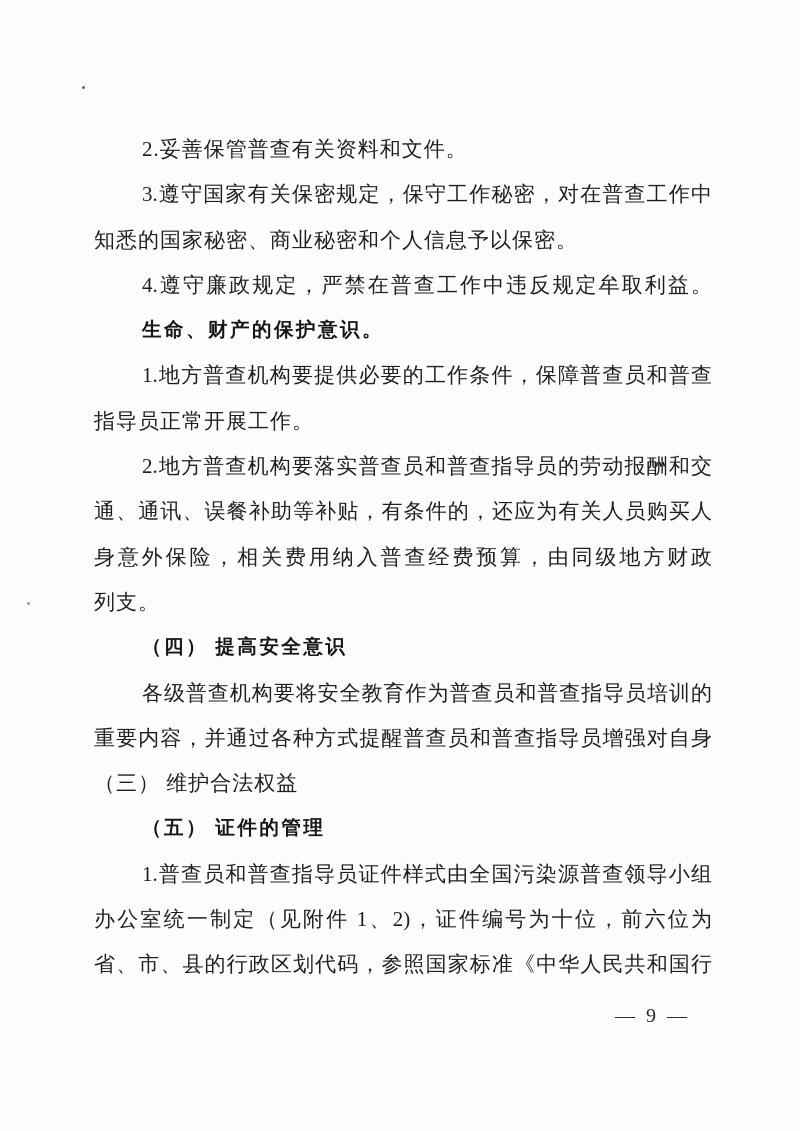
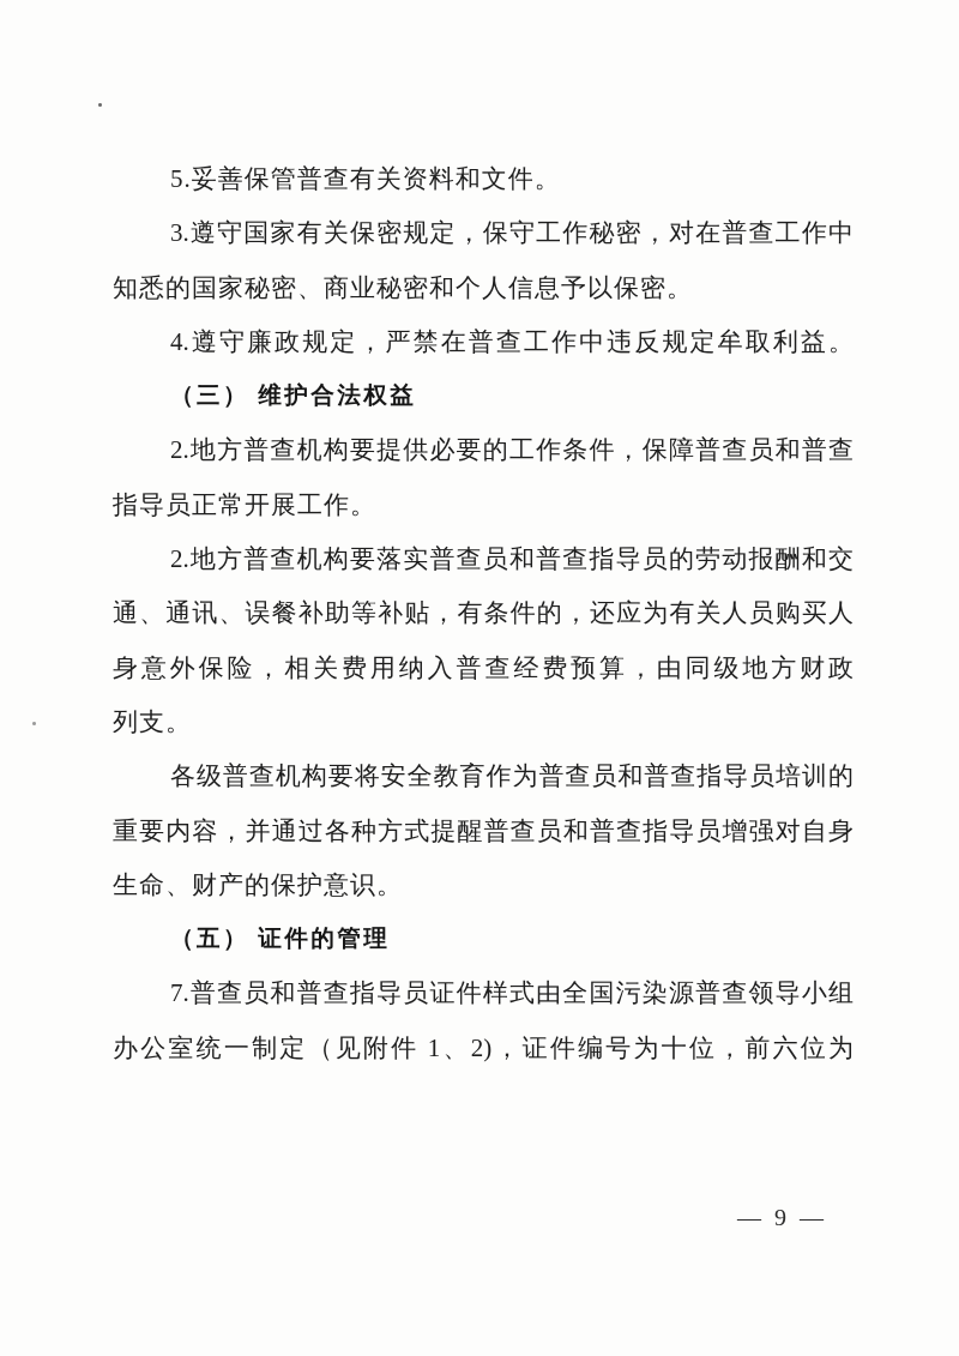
- 2.妥善保管普查有关资料和文件。
+ 5.妥善保管普查有关资料和文件。
  3.遵守国家有关保密规定，保守工作秘密，对在普查工作中
  知悉的国家秘密、商业秘密和个人信息予以保密。
  4.遵守廉政规定，严禁在普查工作中违反规定牟取利益。
- 生命、财产的保护意识。
+ （三） 维护合法权益
- 1.地方普查机构要提供必要的工作条件，保障普查员和普查
+ 2.地方普查机构要提供必要的工作条件，保障普查员和普查
  指导员正常开展工作。
  2.地方普查机构要落实普查员和普查指导员的劳动报酬和交
  通、通讯、误餐补助等补贴，有条件的，还应为有关人员购买人
  身意外保险，相关费用纳入普查经费预算，由同级地方财政
  列支。
- （四） 提高安全意识
  各级普查机构要将安全教育作为普查员和普查指导员培训的
  重要内容，并通过各种方式提醒普查员和普查指导员增强对自身
- （三） 维护合法权益
+ 生命、财产的保护意识。
  （五） 证件的管理
- 1.普查员和普查指导员证件样式由全国污染源普查领导小组
+ 7.普查员和普查指导员证件样式由全国污染源普查领导小组
  办公室统一制定（见附件 1、2)，证件编号为十位，前六位为
- 省、市、县的行政区划代码，参照国家标准《中华人民共和国行
  — 9 —
